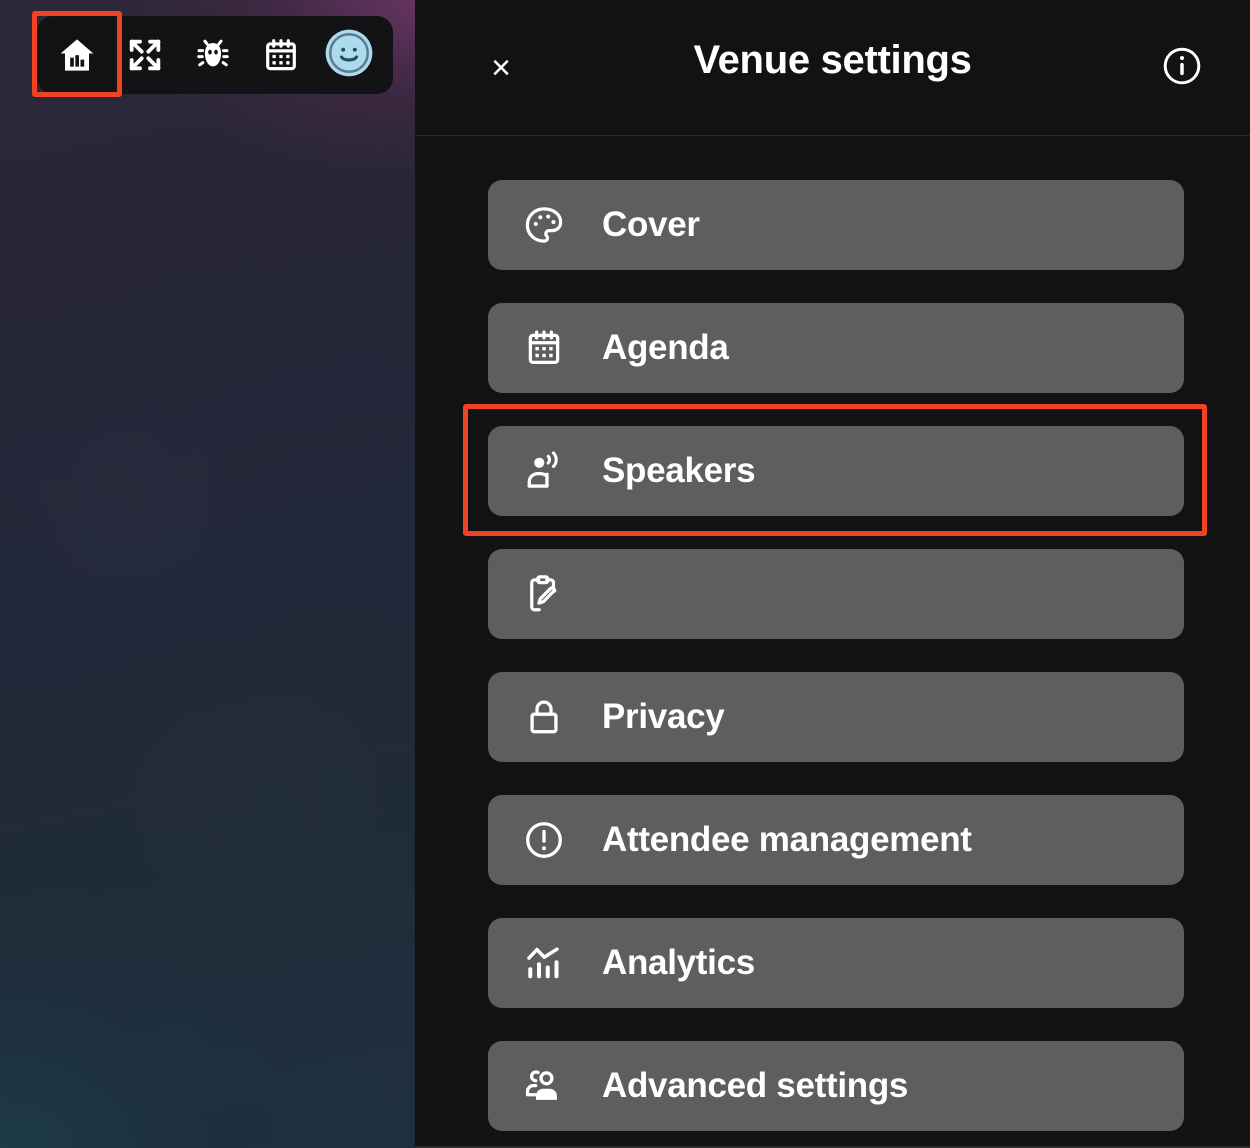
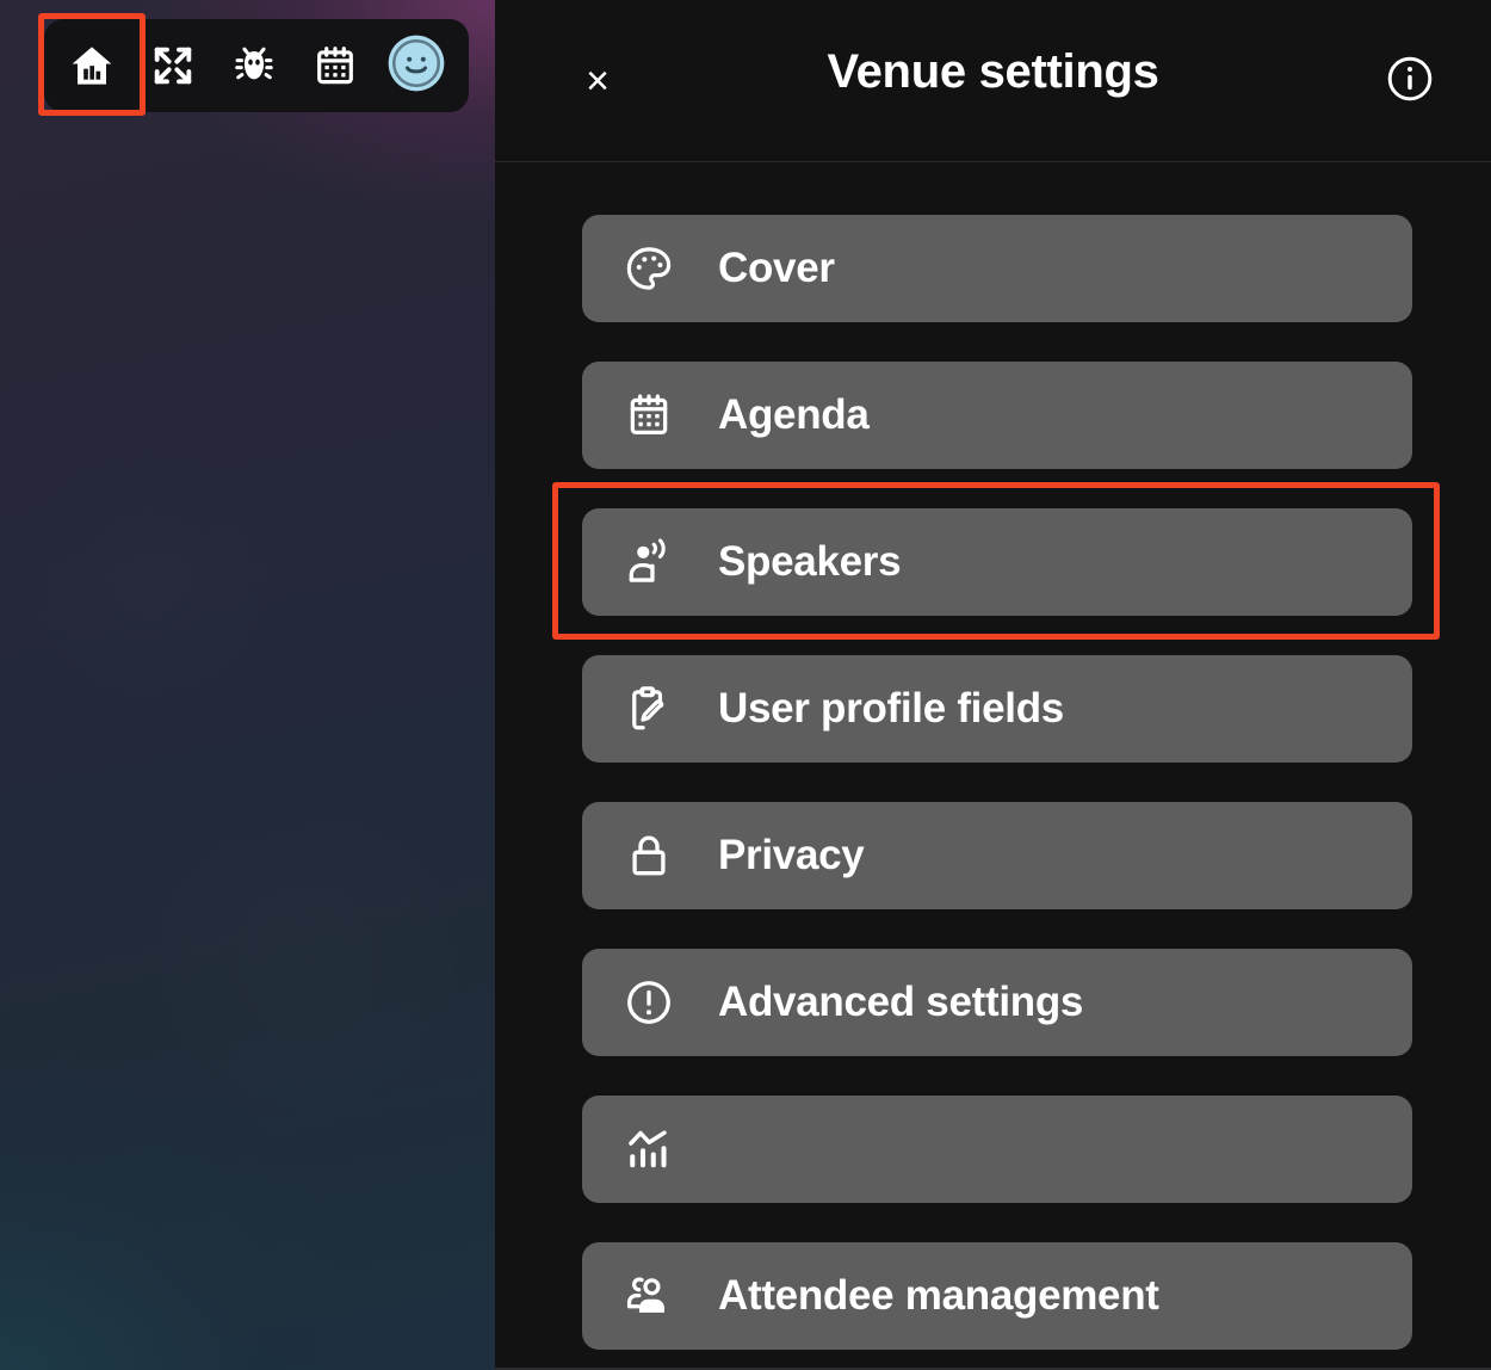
  ×
  Venue settings
  Cover
  Agenda
  Speakers
+ User profile fields
  Privacy
- Attendee management
+ Advanced settings
- Analytics
- Advanced settings
+ Attendee management
